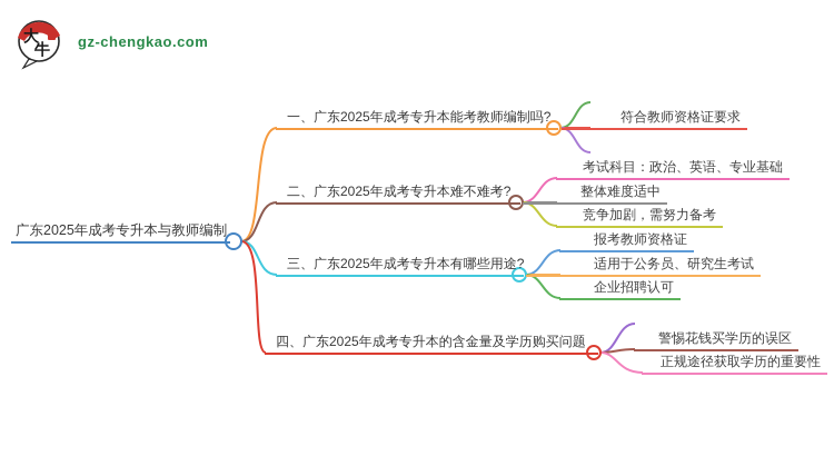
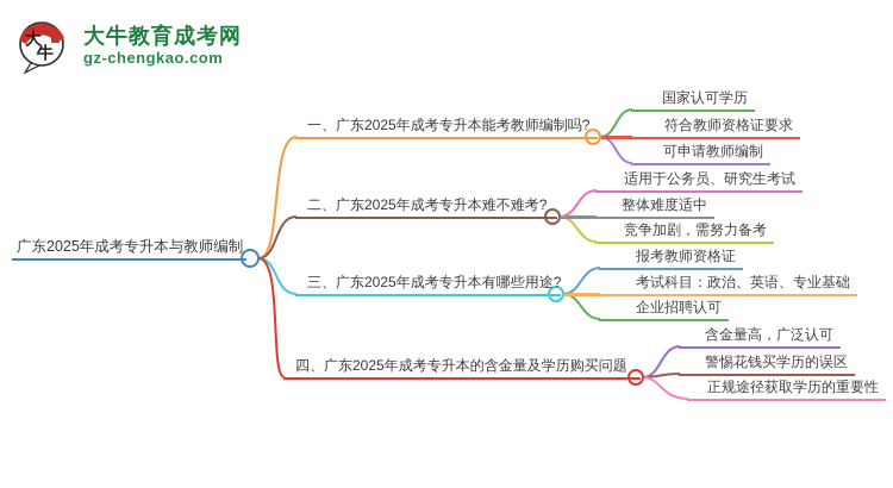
  大
  牛
+ 大牛教育成考网
  gz-chengkao.com
  广东2025年成考专升本与教师编制
  一、广东2025年成考专升本能考教师编制吗?
  二、广东2025年成考专升本难不难考?
  三、广东2025年成考专升本有哪些用途?
  四、广东2025年成考专升本的含金量及学历购买问题
+ 国家认可学历
  符合教师资格证要求
+ 可申请教师编制
- 考试科目：政治、英语、专业基础
+ 适用于公务员、研究生考试
  整体难度适中
  竞争加剧，需努力备考
  报考教师资格证
- 适用于公务员、研究生考试
+ 考试科目：政治、英语、专业基础
  企业招聘认可
+ 含金量高，广泛认可
  警惕花钱买学历的误区
  正规途径获取学历的重要性
